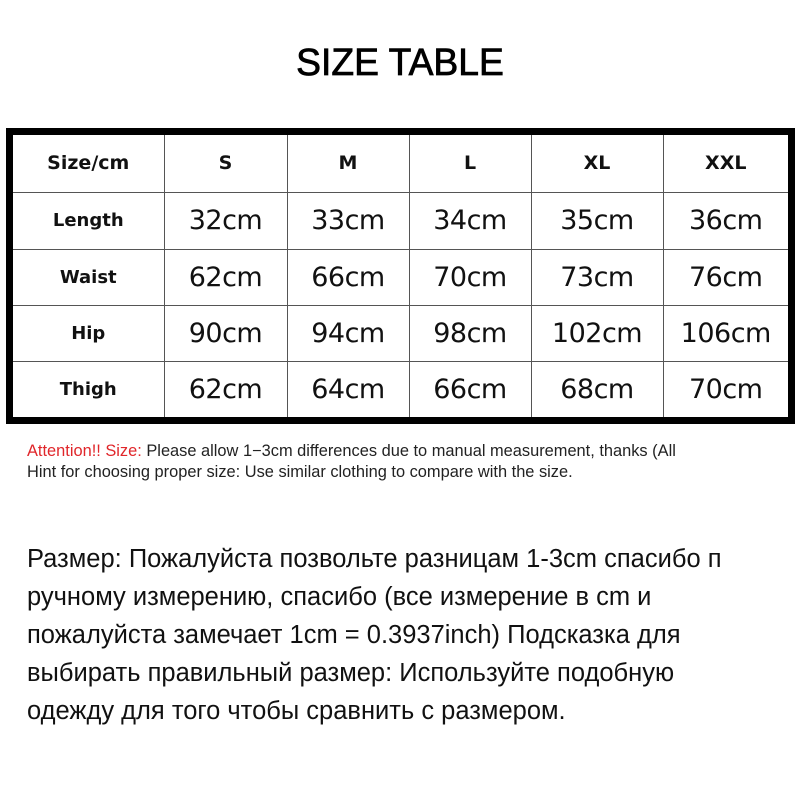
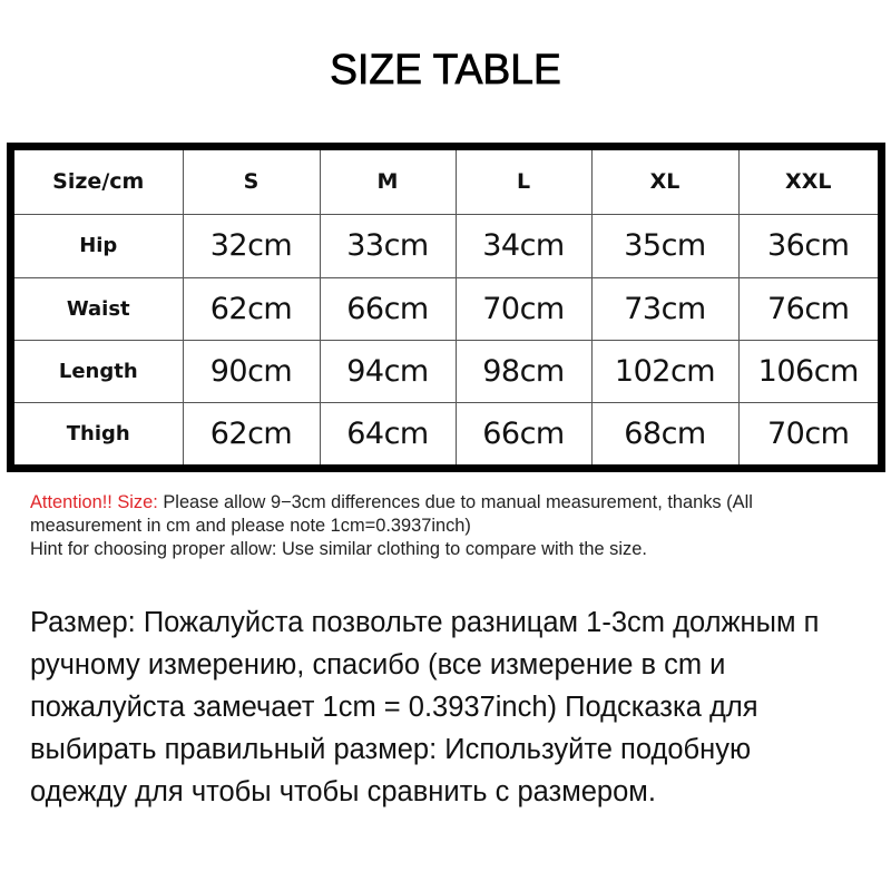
  SIZE TABLE
  Size/cm	S	M	L	XL	XXL
- Length	32cm	33cm	34cm	35cm	36cm
+ Hip	32cm	33cm	34cm	35cm	36cm
  Waist	62cm	66cm	70cm	73cm	76cm
- Hip	90cm	94cm	98cm	102cm	106cm
+ Length	90cm	94cm	98cm	102cm	106cm
  Thigh	62cm	64cm	66cm	68cm	70cm
- Attention!! Size: Please allow 1−3cm differences due to manual measurement, thanks (All
+ Attention!! Size: Please allow 9−3cm differences due to manual measurement, thanks (All
+ measurement in cm and please note 1cm=0.3937inch)
- Hint for choosing proper size: Use similar clothing to compare with the size.
+ Hint for choosing proper allow: Use similar clothing to compare with the size.
- Размер: Пожалуйста позвольте разницам 1-3cm спасибо п
+ Размер: Пожалуйста позвольте разницам 1-3cm должным п
  ручному измерению, спасибо (все измерение в cm и
  пожалуйста замечает 1cm = 0.3937inch) Подсказка для
  выбирать правильный размер: Используйте подобную
- одежду для того чтобы сравнить с размером.
+ одежду для чтобы чтобы сравнить с размером.
